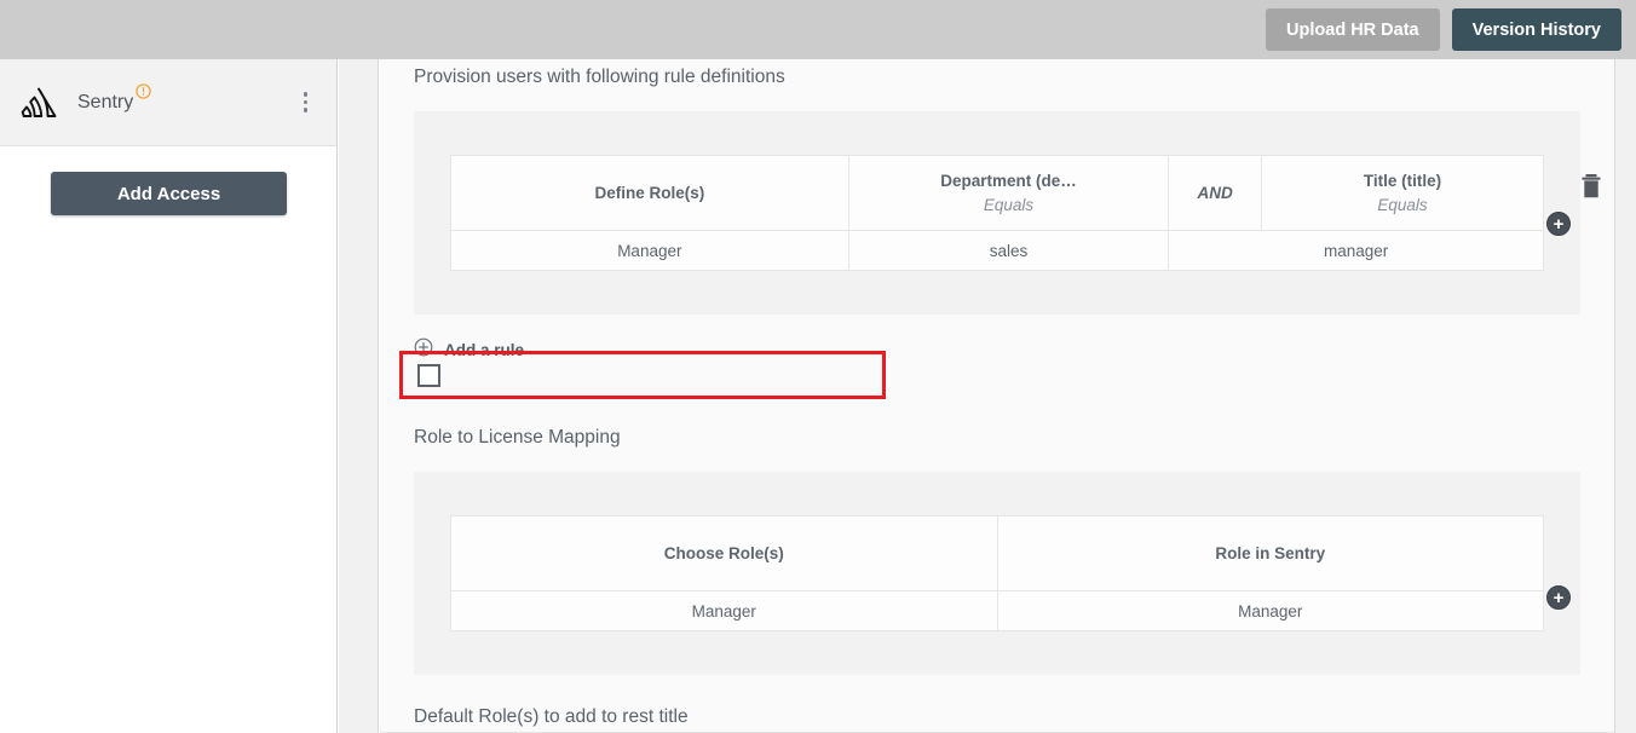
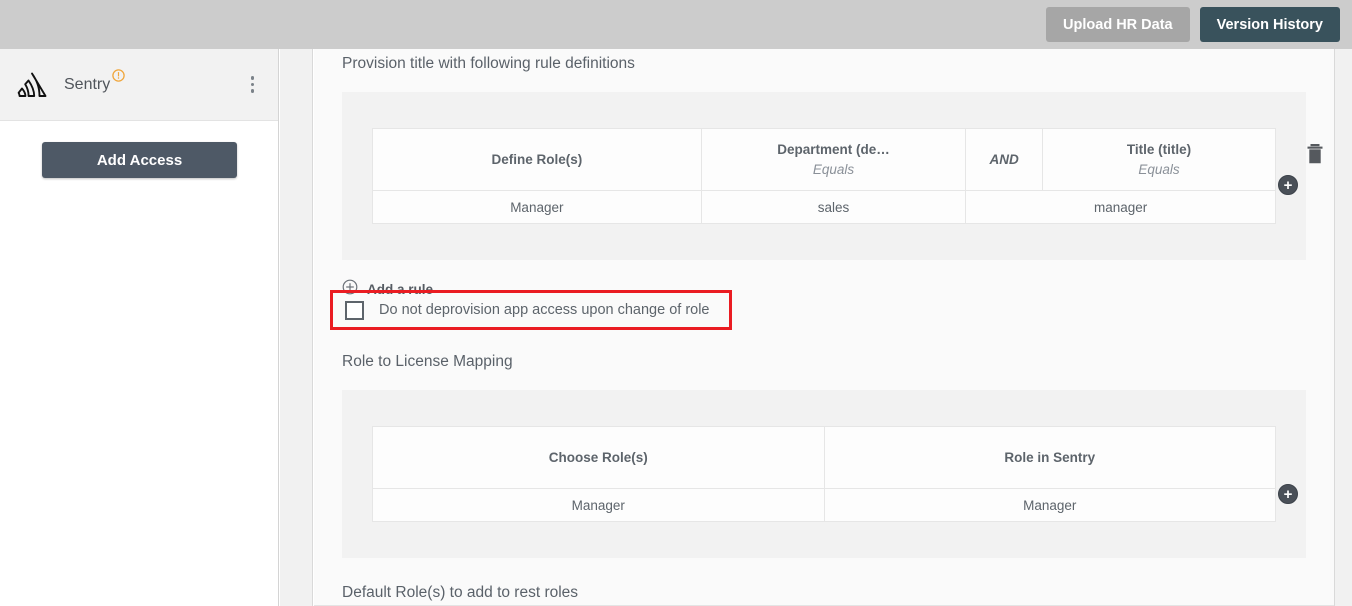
  Upload HR Data
  Version History
  Sentry
  Add Access
- Provision users with following rule definitions
+ Provision title with following rule definitions
  Define Role(s)	Department (de… Equals	AND	Title (title) Equals
  Manager	sales	manager
  +
  Add a rule
  Role to License Mapping
  Choose Role(s)	Role in Sentry
  Manager	Manager
  +
- Default Role(s) to add to rest title
+ Default Role(s) to add to rest roles
+ Do not deprovision app access upon change of role
